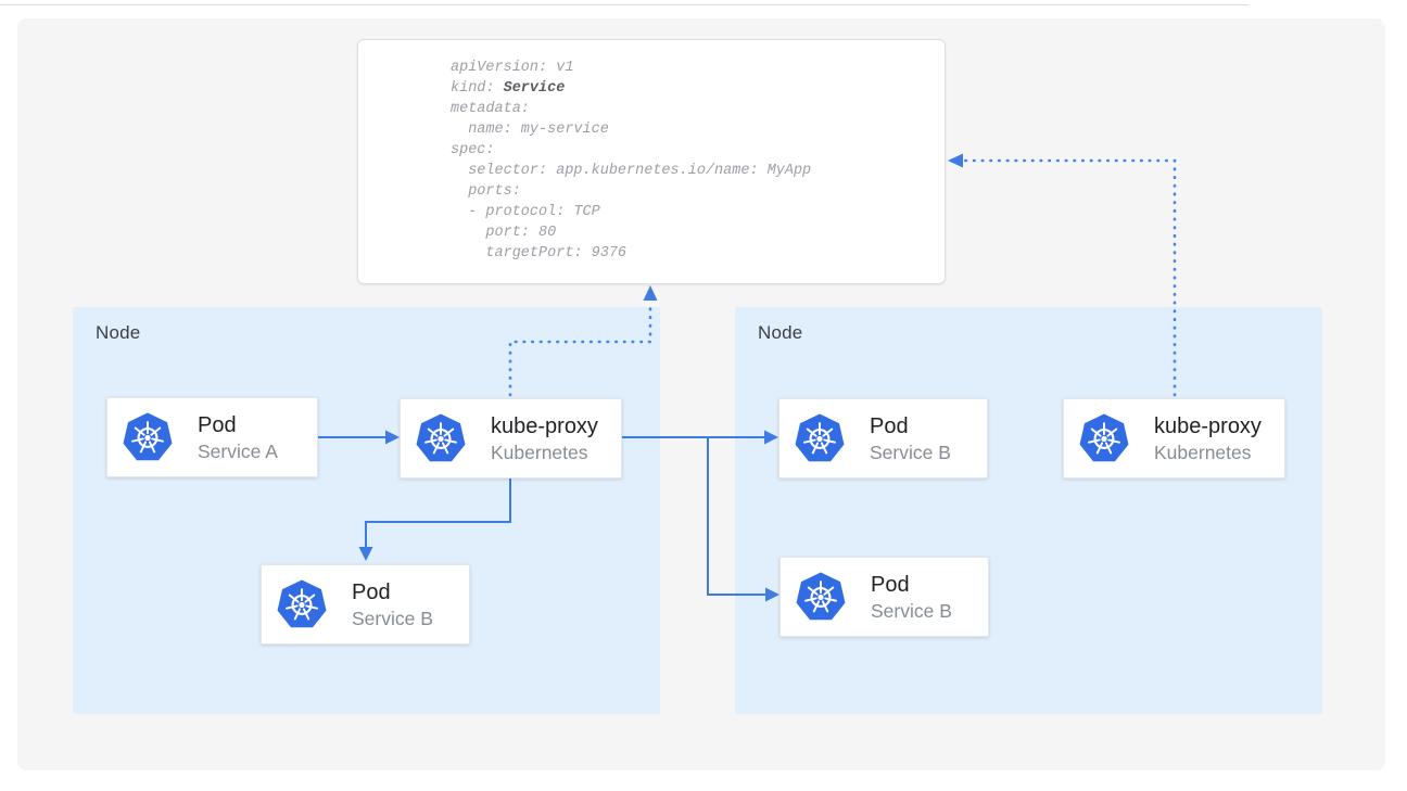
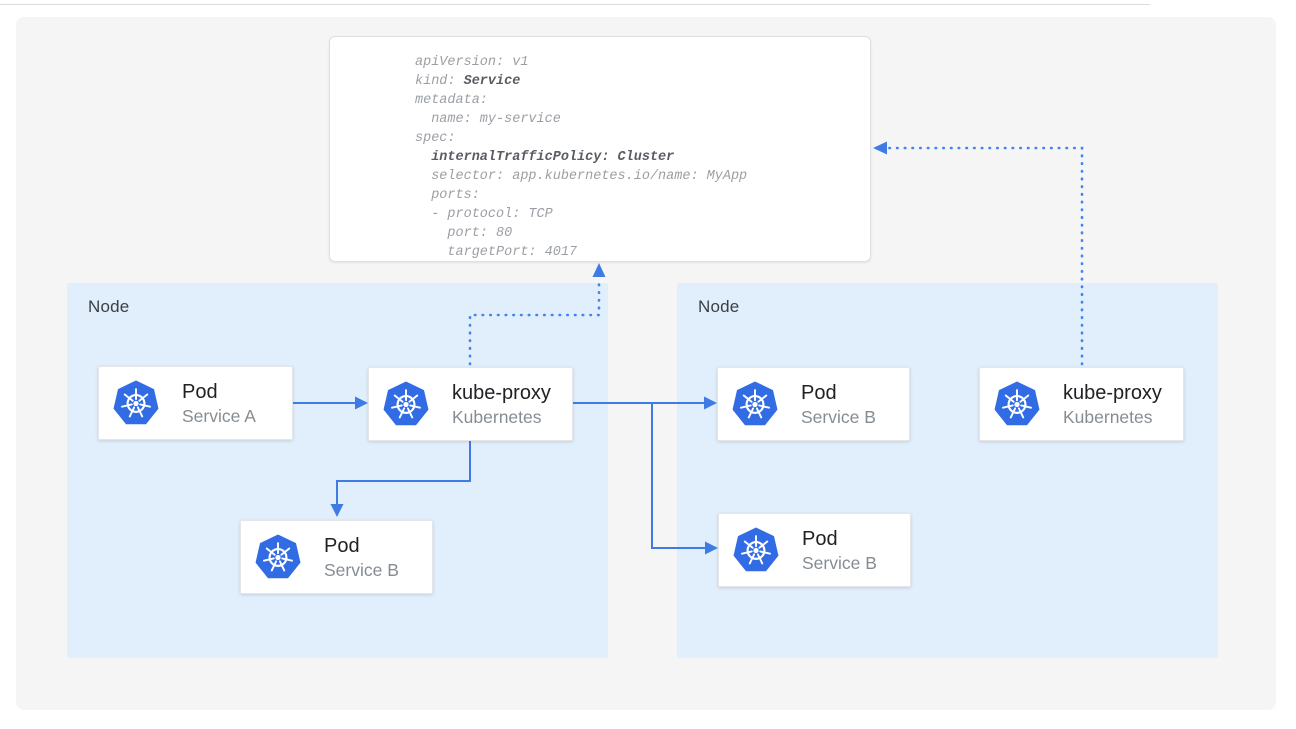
  Node
  Node
  apiVersion: v1
  kind: Service
  metadata:
  name: my-service
  spec:
+ internalTrafficPolicy: Cluster
  selector: app.kubernetes.io/name: MyApp
  ports:
  - protocol: TCP
  port: 80
- targetPort: 9376
+ targetPort: 4017
  Pod
  Service A
  kube-proxy
  Kubernetes
  Pod
  Service B
  Pod
  Service B
  Pod
  Service B
  kube-proxy
  Kubernetes
